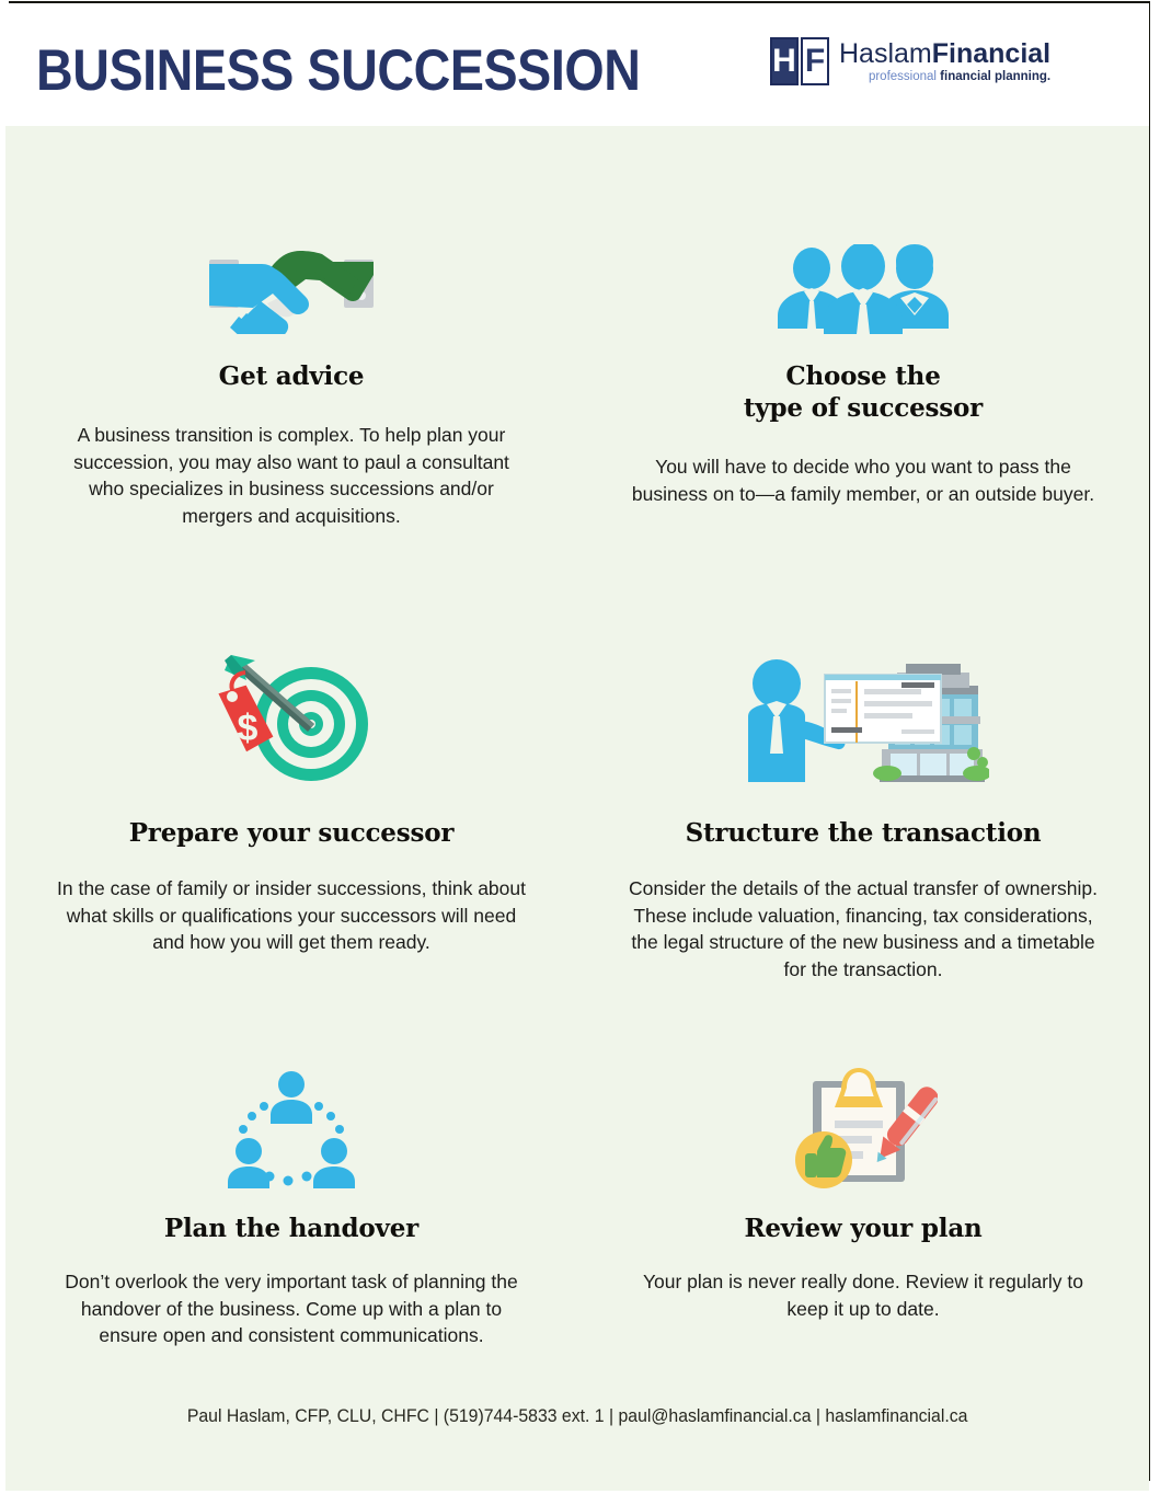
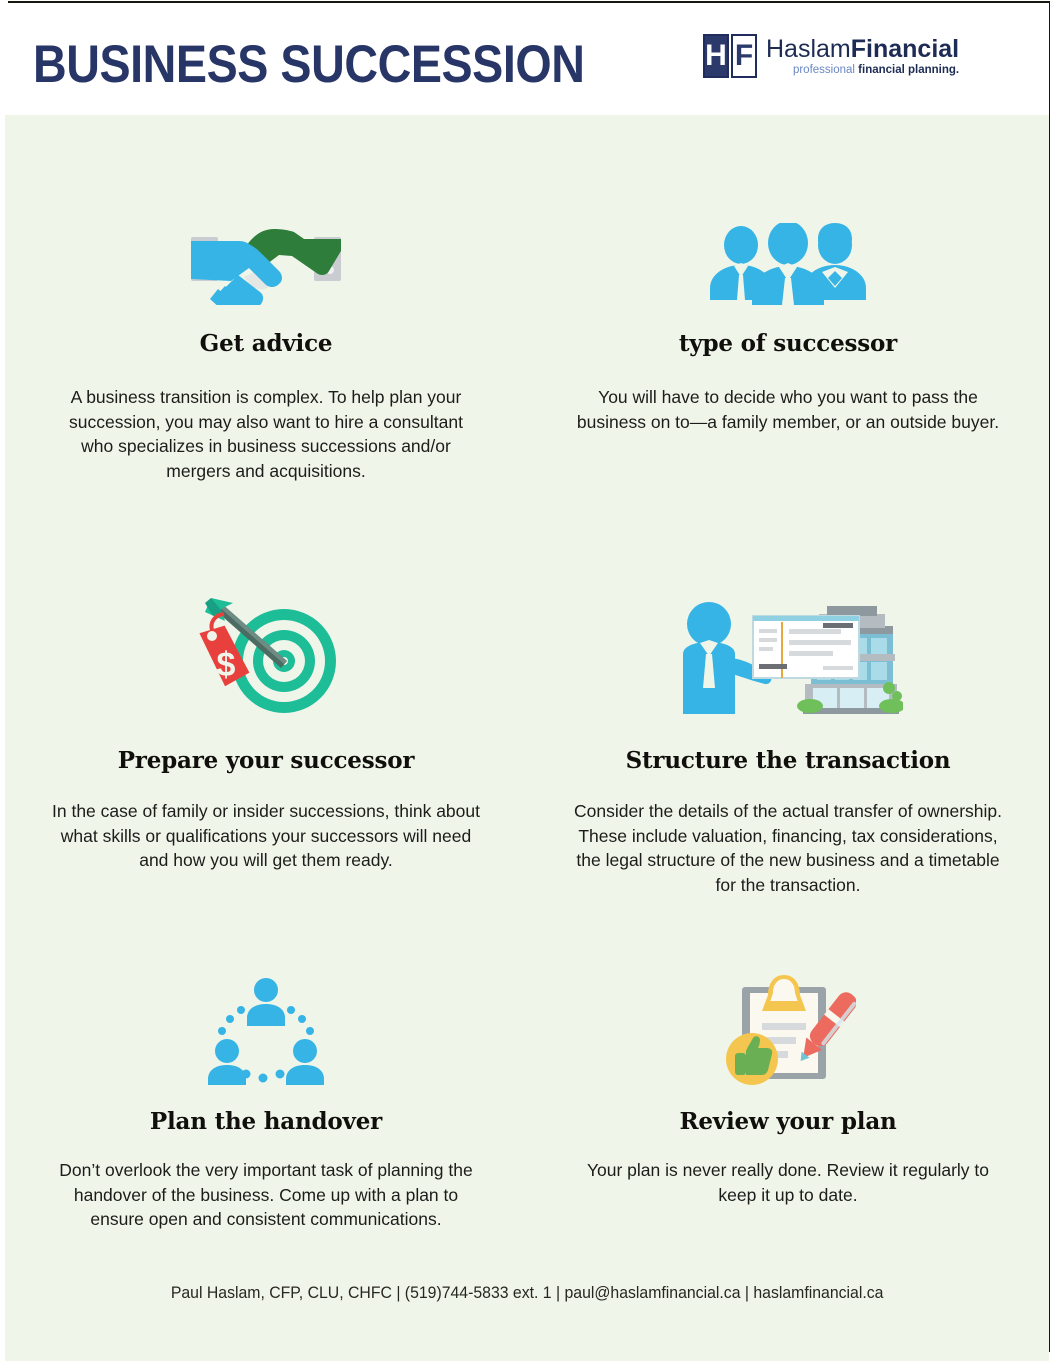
  BUSINESS SUCCESSION
  H
  F
  HaslamFinancial
  professional financial planning.
  Get advice
- A business transition is complex. To help plan your succession, you may also want to paul a consultant who specializes in business successions and/or mergers and acquisitions.
+ A business transition is complex. To help plan your succession, you may also want to hire a consultant who specializes in business successions and/or mergers and acquisitions.
- Choose the
  type of successor
  You will have to decide who you want to pass the business on to—a family member, or an outside buyer.
  $
  Prepare your successor
  In the case of family or insider successions, think about what skills or qualifications your successors will need and how you will get them ready.
  Structure the transaction
  Consider the details of the actual transfer of ownership. These include valuation, financing, tax considerations, the legal structure of the new business and a timetable for the transaction.
  Plan the handover
  Don’t overlook the very important task of planning the handover of the business. Come up with a plan to ensure open and consistent communications.
  Review your plan
  Your plan is never really done. Review it regularly to keep it up to date.
  Paul Haslam, CFP, CLU, CHFC | (519)744-5833 ext. 1 | paul@haslamfinancial.ca | haslamfinancial.ca
